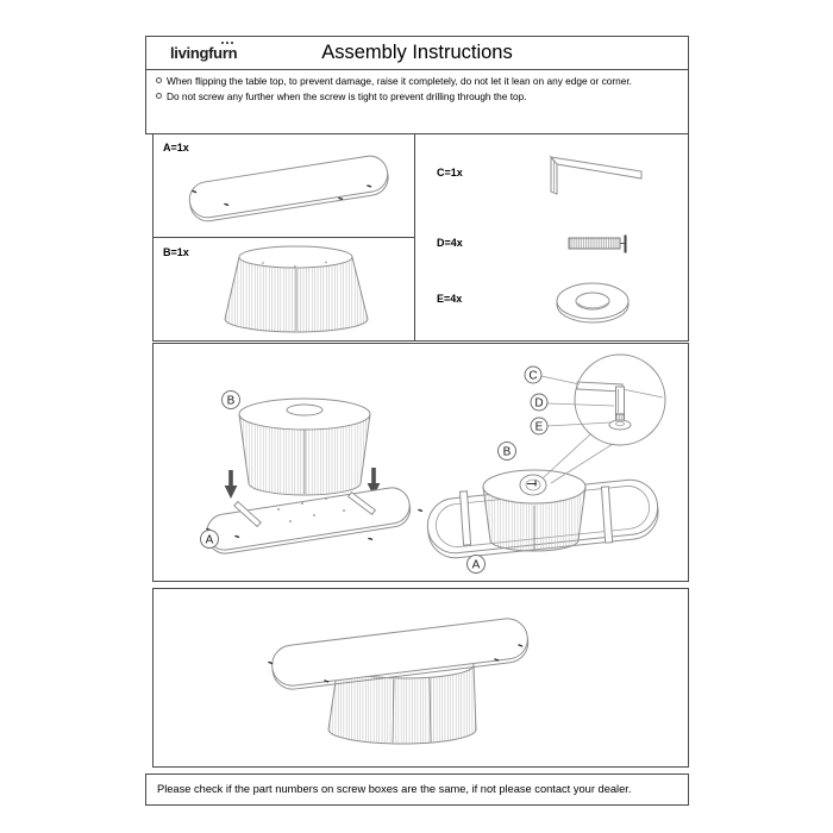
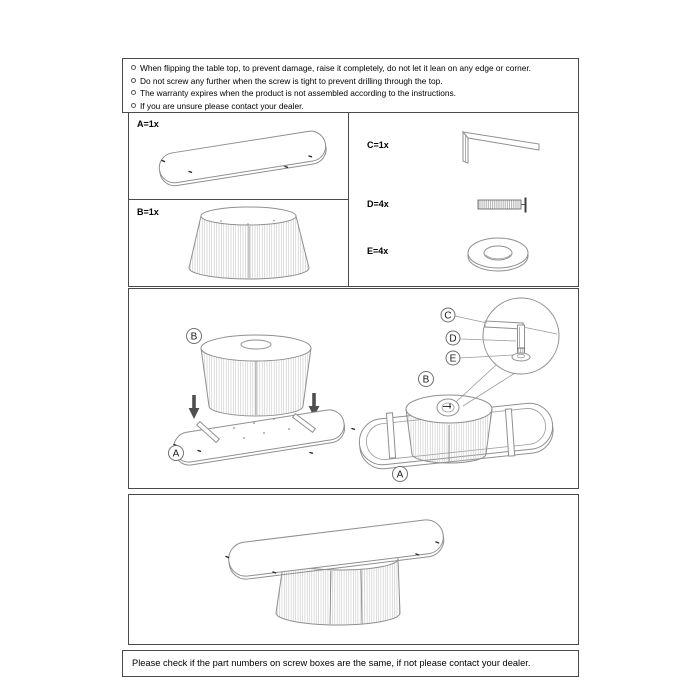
- livingfurn
- Assembly Instructions
  When flipping the table top, to prevent damage, raise it completely, do not let it lean on any edge or corner.
  Do not screw any further when the screw is tight to prevent drilling through the top.
+ The warranty expires when the product is not assembled according to the instructions.
+ If you are unsure please contact your dealer.
  A=1x
  B=1x
  C=1x
  D=4x
  E=4x
  B
  A
  C
  D
  E
  B
  A
  Please check if the part numbers on screw boxes are the same, if not please contact your dealer.
